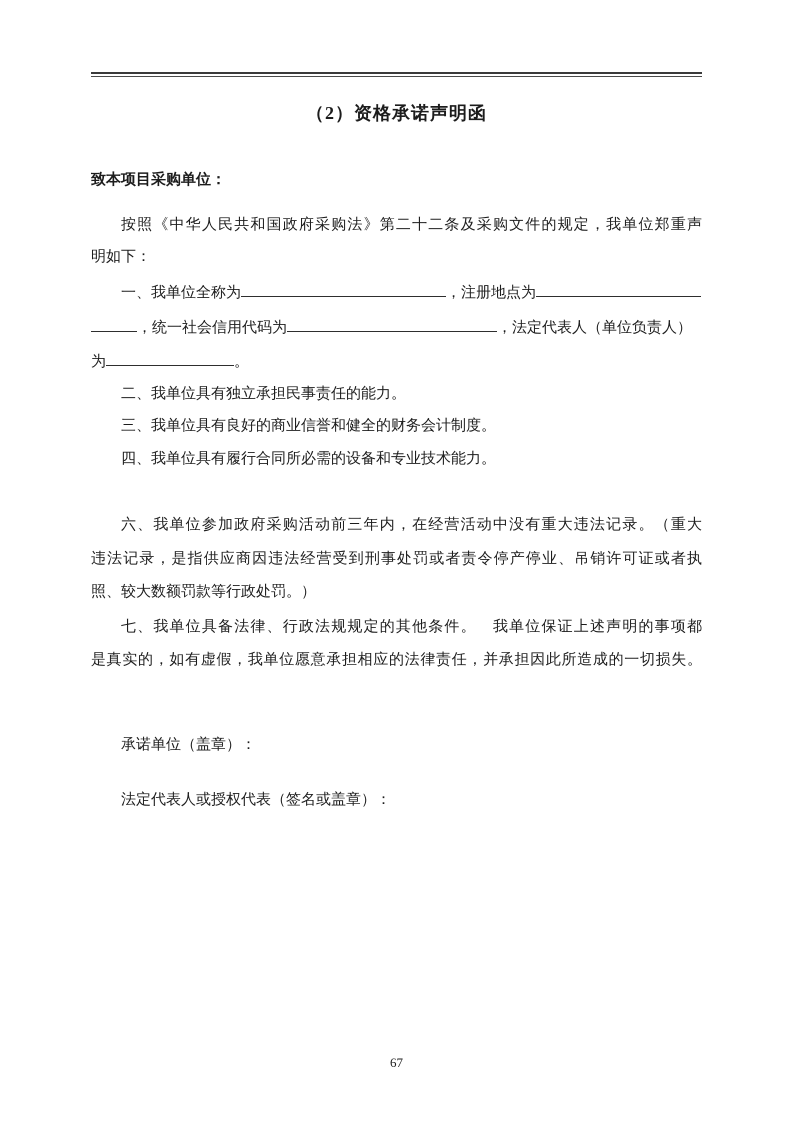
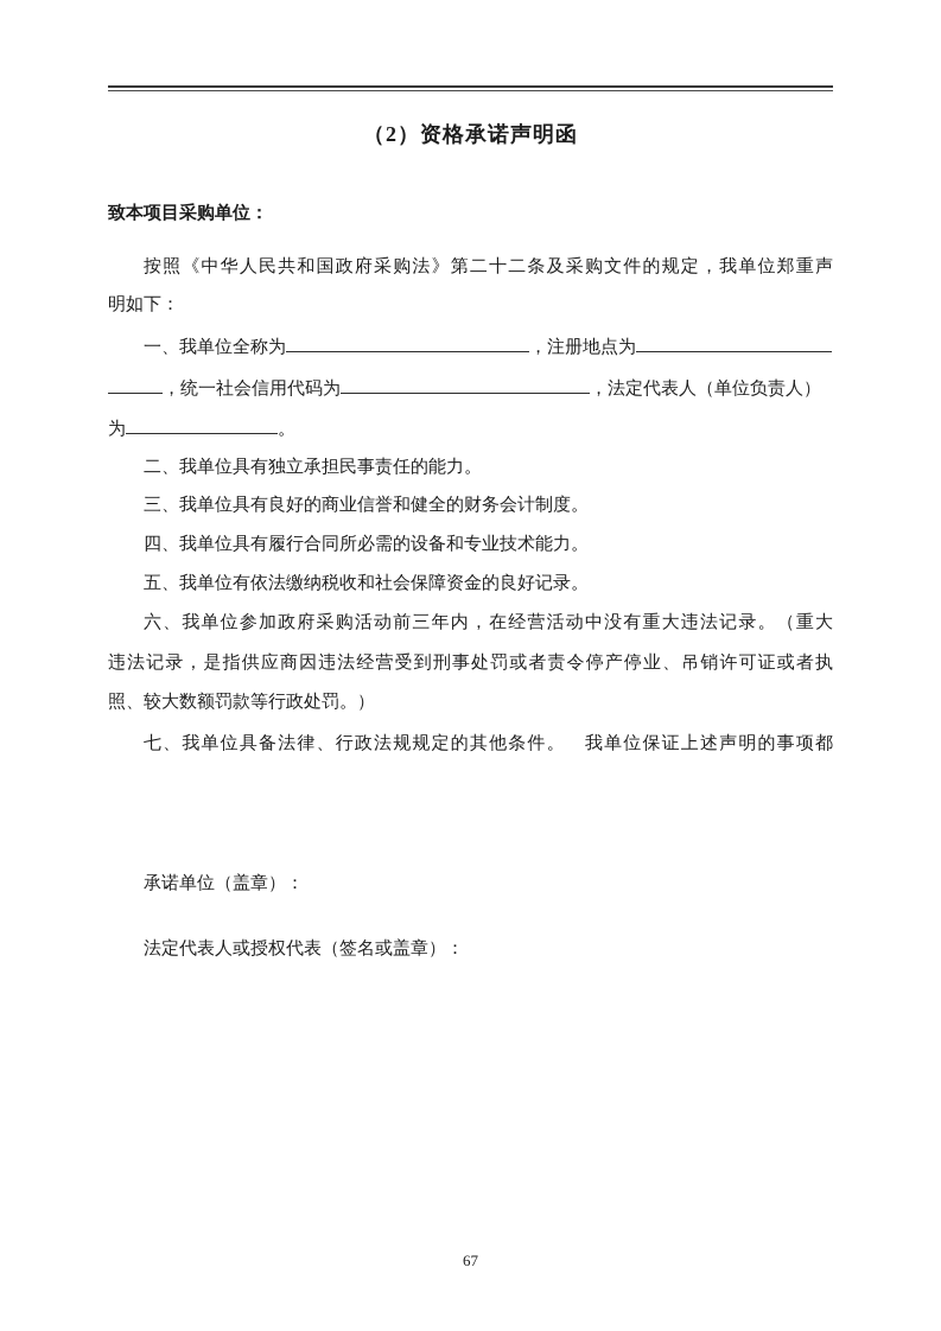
  （2）资格承诺声明函
  致本项目采购单位：
  按照《中华人民共和国政府采购法》第二十二条及采购文件的规定，我单位郑重声
  明如下：
  一、我单位全称为 ，注册地点为
  ，统一社会信用代码为 ，法定代表人（单位负责人）
  为 。
  二、我单位具有独立承担民事责任的能力。
  三、我单位具有良好的商业信誉和健全的财务会计制度。
  四、我单位具有履行合同所必需的设备和专业技术能力。
+ 五、我单位有依法缴纳税收和社会保障资金的良好记录。
  六、我单位参加政府采购活动前三年内，在经营活动中没有重大违法记录。（重大
  违法记录，是指供应商因违法经营受到刑事处罚或者责令停产停业、吊销许可证或者执
  照、较大数额罚款等行政处罚。）
  七、我单位具备法律、行政法规规定的其他条件。 我单位保证上述声明的事项都
- 是真实的，如有虚假，我单位愿意承担相应的法律责任，并承担因此所造成的一切损失。
  承诺单位（盖章）：
  法定代表人或授权代表（签名或盖章）：
  67
